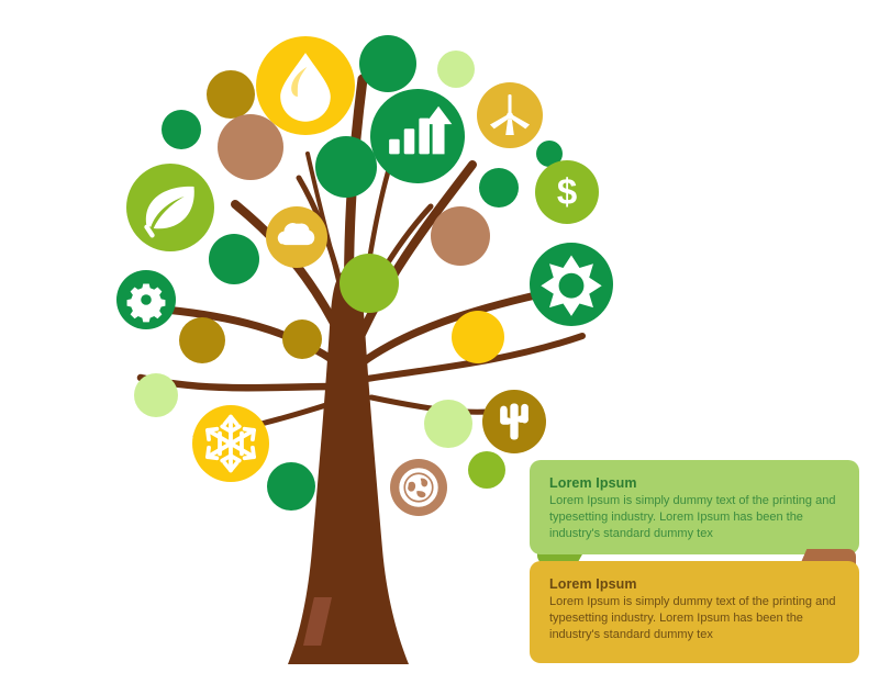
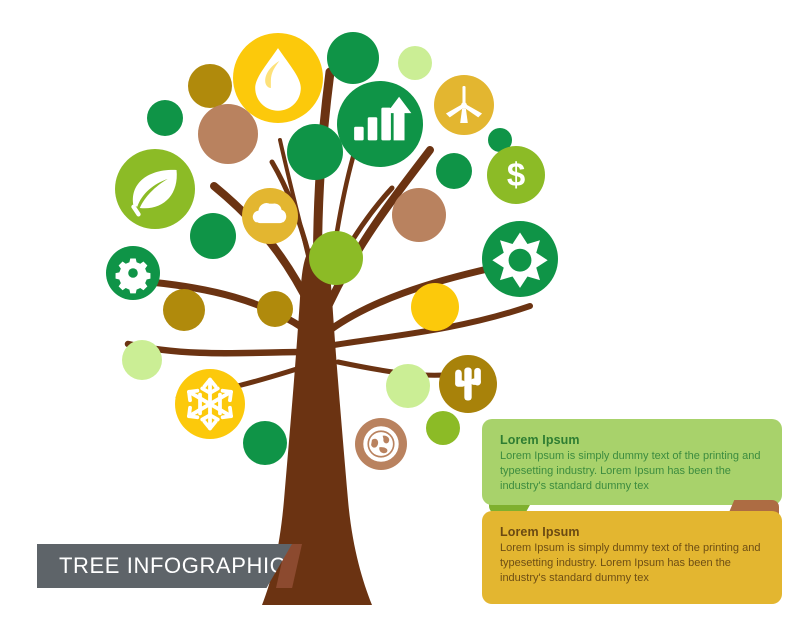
  Lorem Ipsum
  Lorem Ipsum is simply dummy text of the printing and typesetting industry. Lorem Ipsum has been the industry's standard dummy tex
  Lorem Ipsum
  Lorem Ipsum is simply dummy text of the printing and typesetting industry. Lorem Ipsum has been the industry's standard dummy tex
+ TREE INFOGRAPHIC
